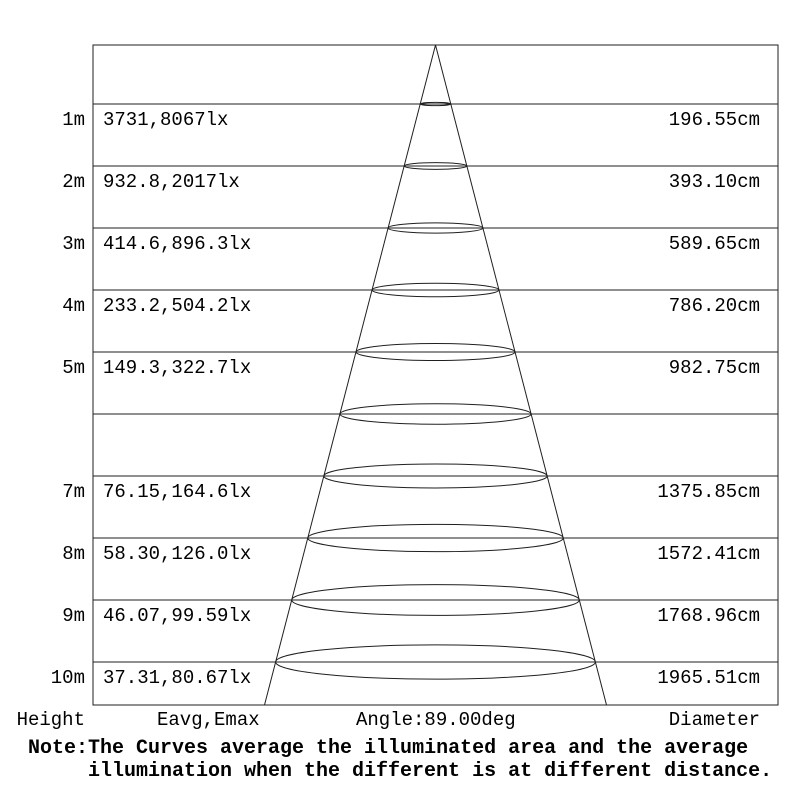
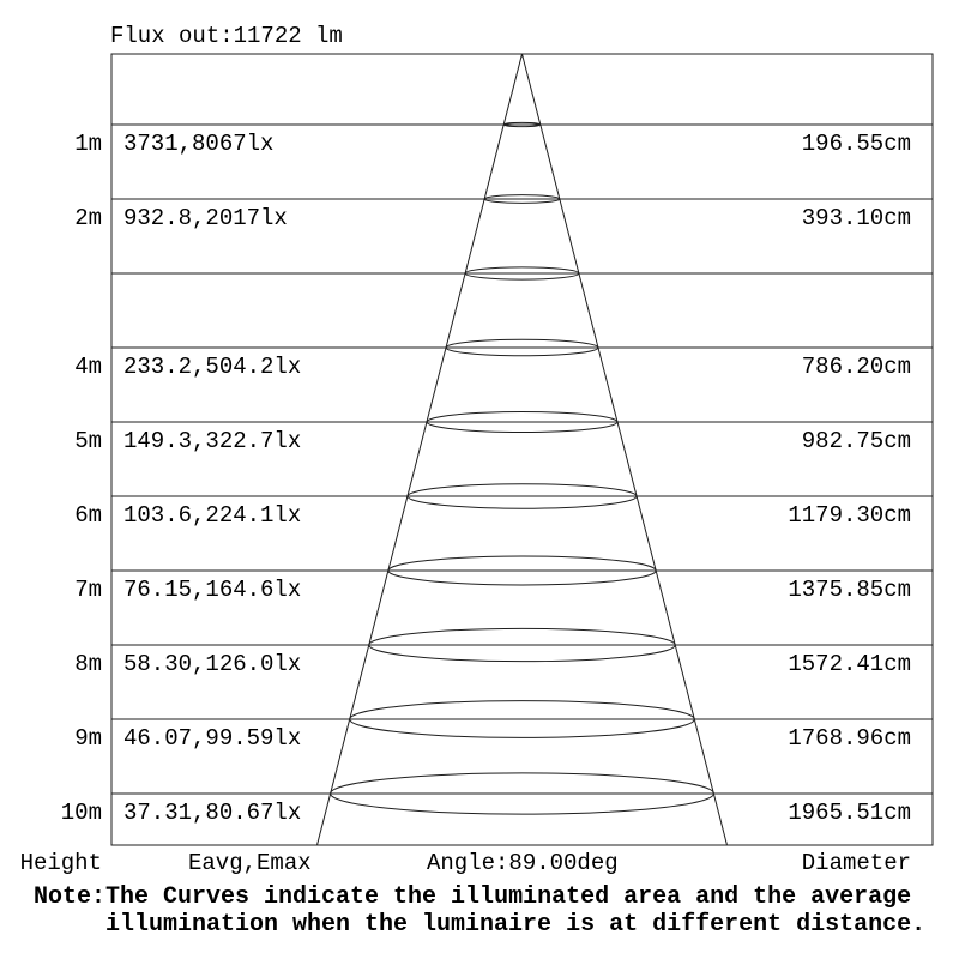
+ Flux out:11722 lm
  1m
  3731,8067lx
  196.55cm
  2m
  932.8,2017lx
  393.10cm
- 3m
- 414.6,896.3lx
- 589.65cm
  4m
  233.2,504.2lx
  786.20cm
  5m
  149.3,322.7lx
  982.75cm
+ 6m
+ 103.6,224.1lx
+ 1179.30cm
  7m
  76.15,164.6lx
  1375.85cm
  8m
  58.30,126.0lx
  1572.41cm
  9m
  46.07,99.59lx
  1768.96cm
  10m
  37.31,80.67lx
  1965.51cm
  Height
  Eavg,Emax
  Angle:89.00deg
  Diameter
- Note:The Curves average the illuminated area and the average
+ Note:The Curves indicate the illuminated area and the average
- illumination when the different is at different distance.
+ illumination when the luminaire is at different distance.
